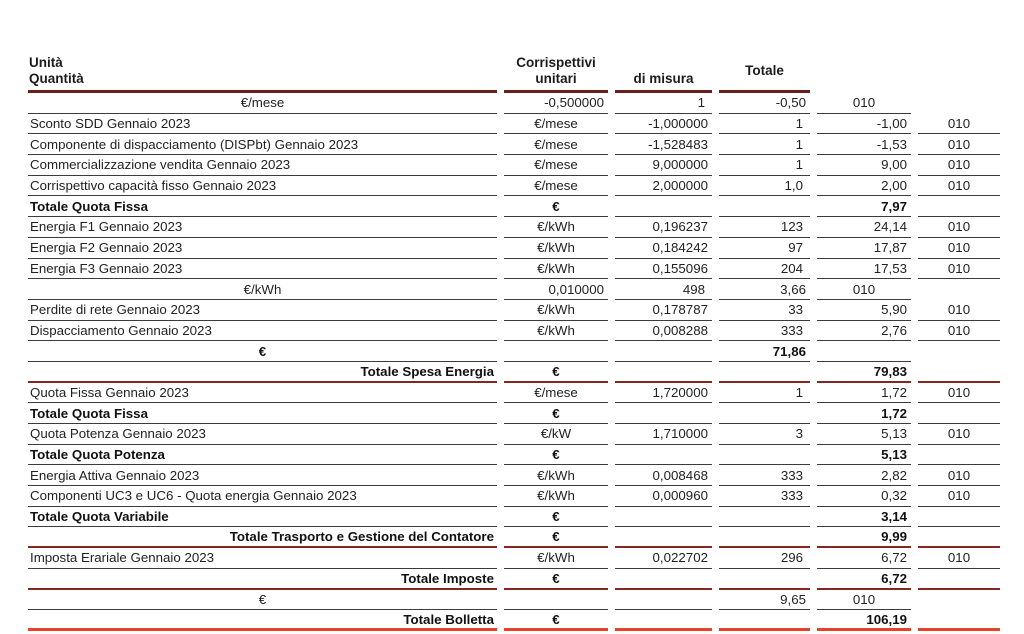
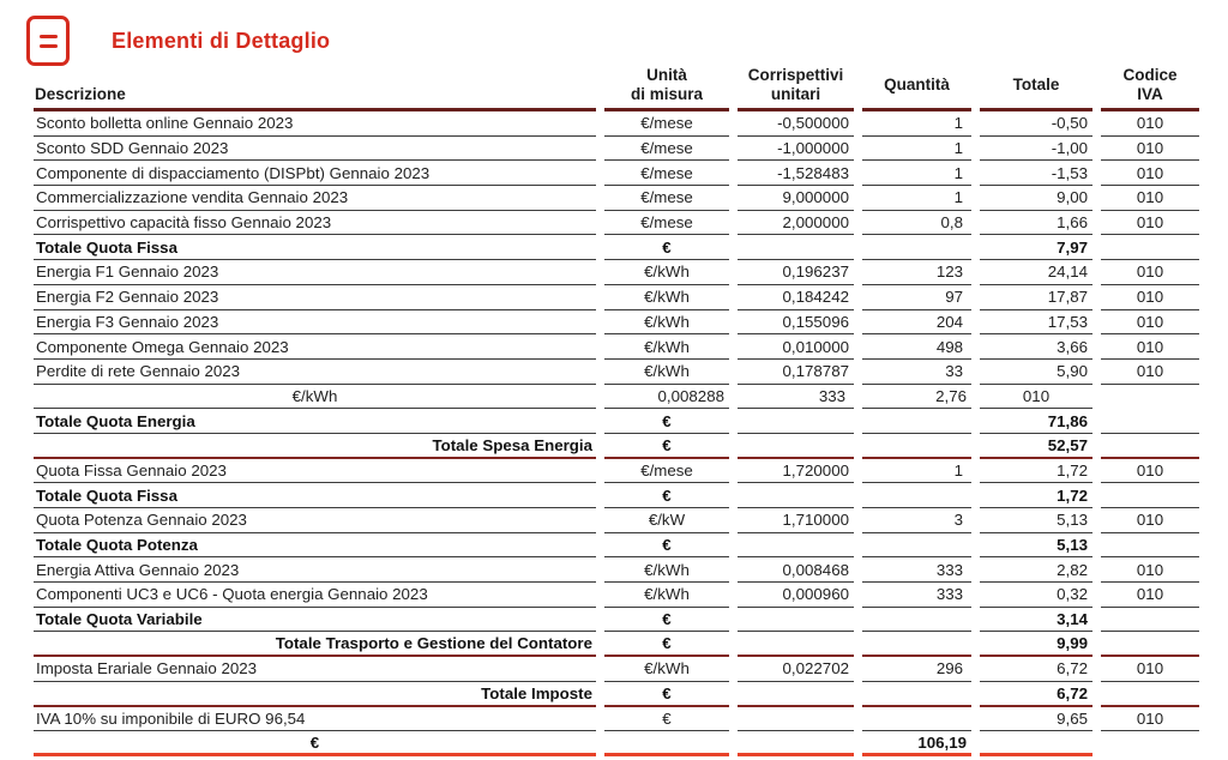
+ Elementi di Dettaglio
+ Descrizione
  Unità
- Quantità
+ di misura
  Corrispettivi
  unitari
- di misura
+ Quantità
  Totale
+ Codice
+ IVA
+ Sconto bolletta online Gennaio 2023
  €/mese
  -0,500000
  1
  -0,50
  010
  Sconto SDD Gennaio 2023
  €/mese
  -1,000000
  1
  -1,00
  010
  Componente di dispacciamento (DISPbt) Gennaio 2023
  €/mese
  -1,528483
  1
  -1,53
  010
  Commercializzazione vendita Gennaio 2023
  €/mese
  9,000000
  1
  9,00
  010
  Corrispettivo capacità fisso Gennaio 2023
  €/mese
  2,000000
- 1,0
+ 0,8
- 2,00
+ 1,66
  010
  Totale Quota Fissa
  €
  7,97
  Energia F1 Gennaio 2023
  €/kWh
  0,196237
  123
  24,14
  010
  Energia F2 Gennaio 2023
  €/kWh
  0,184242
  97
  17,87
  010
  Energia F3 Gennaio 2023
  €/kWh
  0,155096
  204
  17,53
  010
+ Componente Omega Gennaio 2023
  €/kWh
  0,010000
  498
  3,66
  010
  Perdite di rete Gennaio 2023
  €/kWh
  0,178787
  33
  5,90
  010
- Dispacciamento Gennaio 2023
  €/kWh
  0,008288
  333
  2,76
  010
+ Totale Quota Energia
  €
  71,86
  Totale Spesa Energia
  €
- 79,83
+ 52,57
  Quota Fissa Gennaio 2023
  €/mese
  1,720000
  1
  1,72
  010
  Totale Quota Fissa
  €
  1,72
  Quota Potenza Gennaio 2023
  €/kW
  1,710000
  3
  5,13
  010
  Totale Quota Potenza
  €
  5,13
  Energia Attiva Gennaio 2023
  €/kWh
  0,008468
  333
  2,82
  010
  Componenti UC3 e UC6 - Quota energia Gennaio 2023
  €/kWh
  0,000960
  333
  0,32
  010
  Totale Quota Variabile
  €
  3,14
  Totale Trasporto e Gestione del Contatore
  €
  9,99
  Imposta Erariale Gennaio 2023
  €/kWh
  0,022702
  296
  6,72
  010
  Totale Imposte
  €
  6,72
+ IVA 10% su imponibile di EURO 96,54
  €
  9,65
  010
- Totale Bolletta
  €
  106,19
